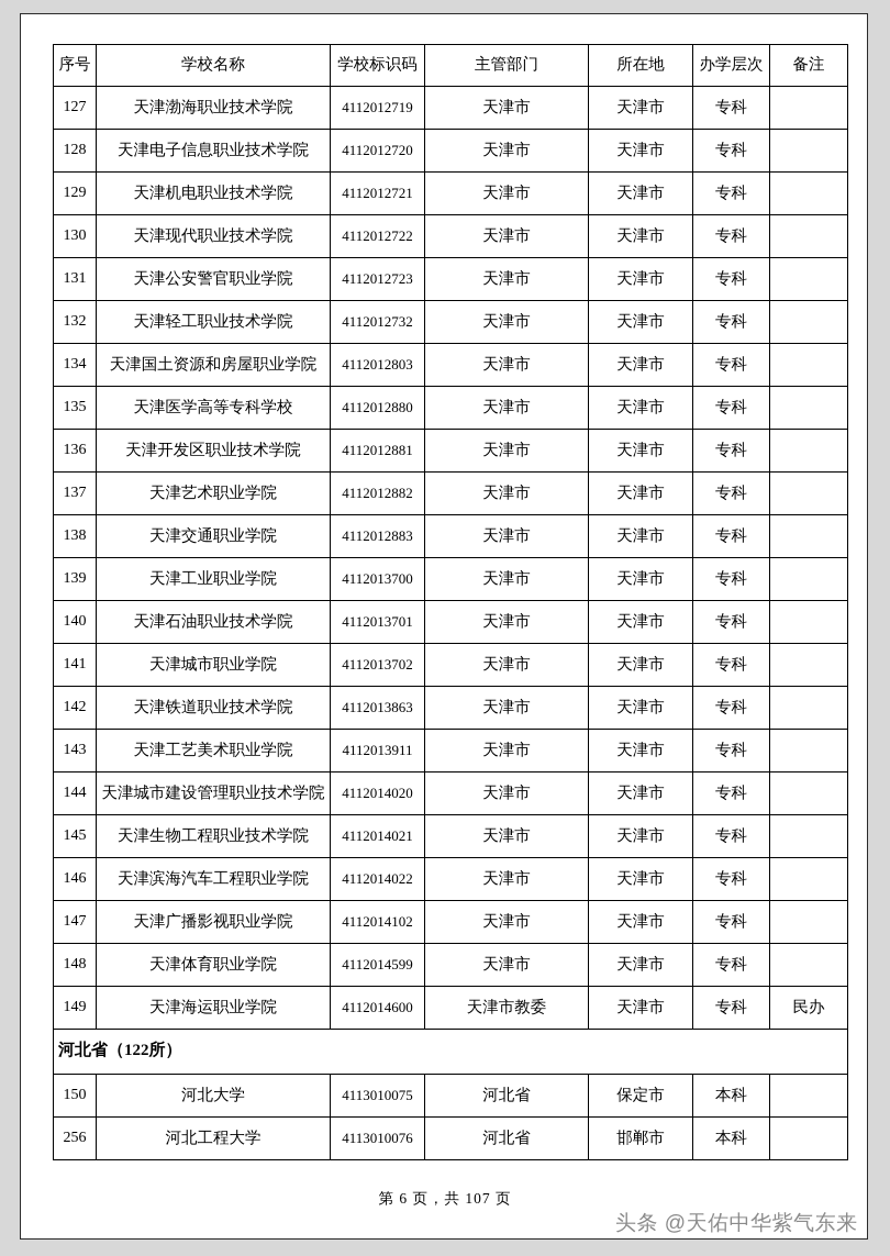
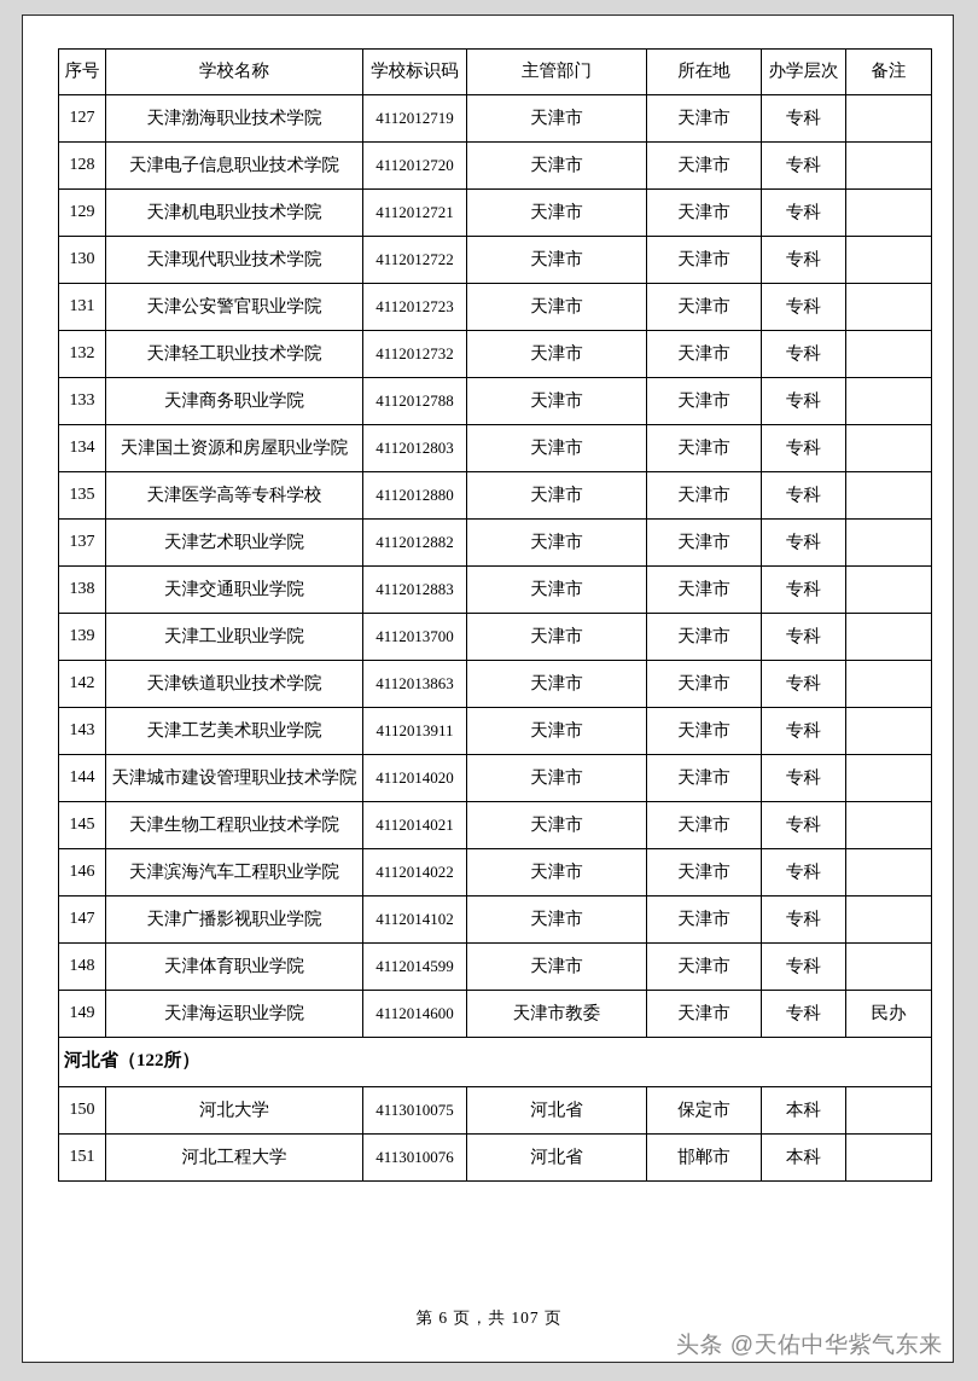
  序号	学校名称	学校标识码	主管部门	所在地	办学层次	备注
  127	天津渤海职业技术学院	4112012719	天津市	天津市	专科
  128	天津电子信息职业技术学院	4112012720	天津市	天津市	专科
  129	天津机电职业技术学院	4112012721	天津市	天津市	专科
  130	天津现代职业技术学院	4112012722	天津市	天津市	专科
  131	天津公安警官职业学院	4112012723	天津市	天津市	专科
  132	天津轻工职业技术学院	4112012732	天津市	天津市	专科
+ 133	天津商务职业学院	4112012788	天津市	天津市	专科
  134	天津国土资源和房屋职业学院	4112012803	天津市	天津市	专科
  135	天津医学高等专科学校	4112012880	天津市	天津市	专科
- 136	天津开发区职业技术学院	4112012881	天津市	天津市	专科
  137	天津艺术职业学院	4112012882	天津市	天津市	专科
  138	天津交通职业学院	4112012883	天津市	天津市	专科
  139	天津工业职业学院	4112013700	天津市	天津市	专科
- 140	天津石油职业技术学院	4112013701	天津市	天津市	专科
- 141	天津城市职业学院	4112013702	天津市	天津市	专科
  142	天津铁道职业技术学院	4112013863	天津市	天津市	专科
  143	天津工艺美术职业学院	4112013911	天津市	天津市	专科
  144	天津城市建设管理职业技术学院	4112014020	天津市	天津市	专科
  145	天津生物工程职业技术学院	4112014021	天津市	天津市	专科
  146	天津滨海汽车工程职业学院	4112014022	天津市	天津市	专科
  147	天津广播影视职业学院	4112014102	天津市	天津市	专科
  148	天津体育职业学院	4112014599	天津市	天津市	专科
  149	天津海运职业学院	4112014600	天津市教委	天津市	专科	民办
  河北省（122所）
  150	河北大学	4113010075	河北省	保定市	本科
- 256	河北工程大学	4113010076	河北省	邯郸市	本科
+ 151	河北工程大学	4113010076	河北省	邯郸市	本科
  第 6 页，共 107 页
  头条 @天佑中华紫气东来
